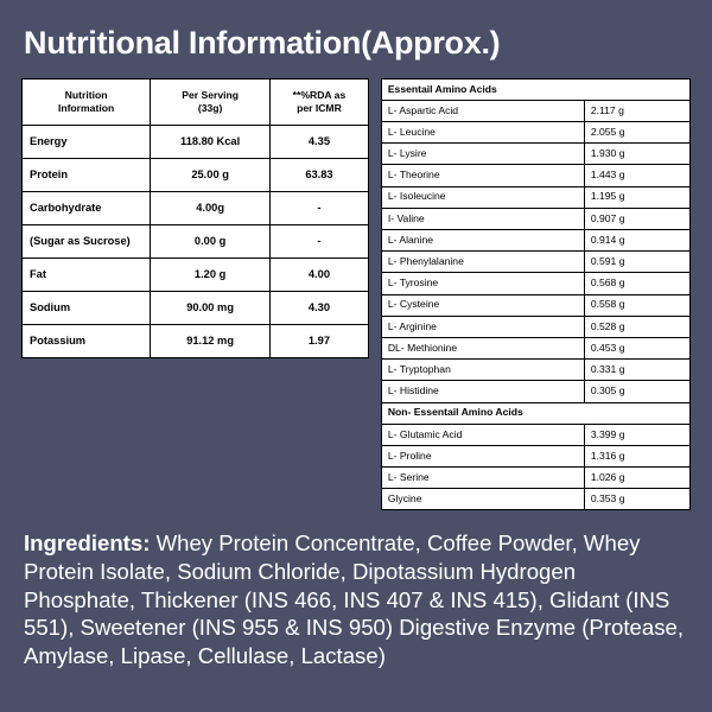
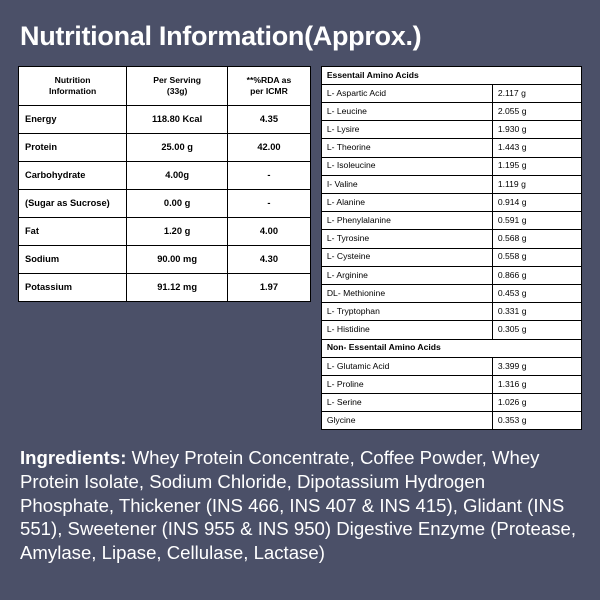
  Nutritional Information(Approx.)
  Nutrition Information	Per Serving (33g)	**%RDA as per ICMR
  Energy	118.80 Kcal	4.35
- Protein	25.00 g	63.83
+ Protein	25.00 g	42.00
  Carbohydrate	4.00g	-
  (Sugar as Sucrose)	0.00 g	-
  Fat	1.20 g	4.00
  Sodium	90.00 mg	4.30
  Potassium	91.12 mg	1.97
  Essentail Amino Acids
  L- Aspartic Acid	2.117 g
  L- Leucine	2.055 g
  L- Lysire	1.930 g
  L- Theorine	1.443 g
  L- Isoleucine	1.195 g
- I- Valine	0.907 g
+ I- Valine	1.119 g
  L- Alanine	0.914 g
  L- Phenylalanine	0.591 g
  L- Tyrosine	0.568 g
  L- Cysteine	0.558 g
- L- Arginine	0.528 g
+ L- Arginine	0.866 g
  DL- Methionine	0.453 g
  L- Tryptophan	0.331 g
  L- Histidine	0.305 g
  Non- Essentail Amino Acids
  L- Glutamic Acid	3.399 g
  L- Proline	1.316 g
  L- Serine	1.026 g
  Glycine	0.353 g
  Ingredients: Whey Protein Concentrate, Coffee Powder, Whey Protein Isolate, Sodium Chloride, Dipotassium Hydrogen Phosphate, Thickener (INS 466, INS 407 & INS 415), Glidant (INS 551), Sweetener (INS 955 & INS 950) Digestive Enzyme (Protease, Amylase, Lipase, Cellulase, Lactase)
